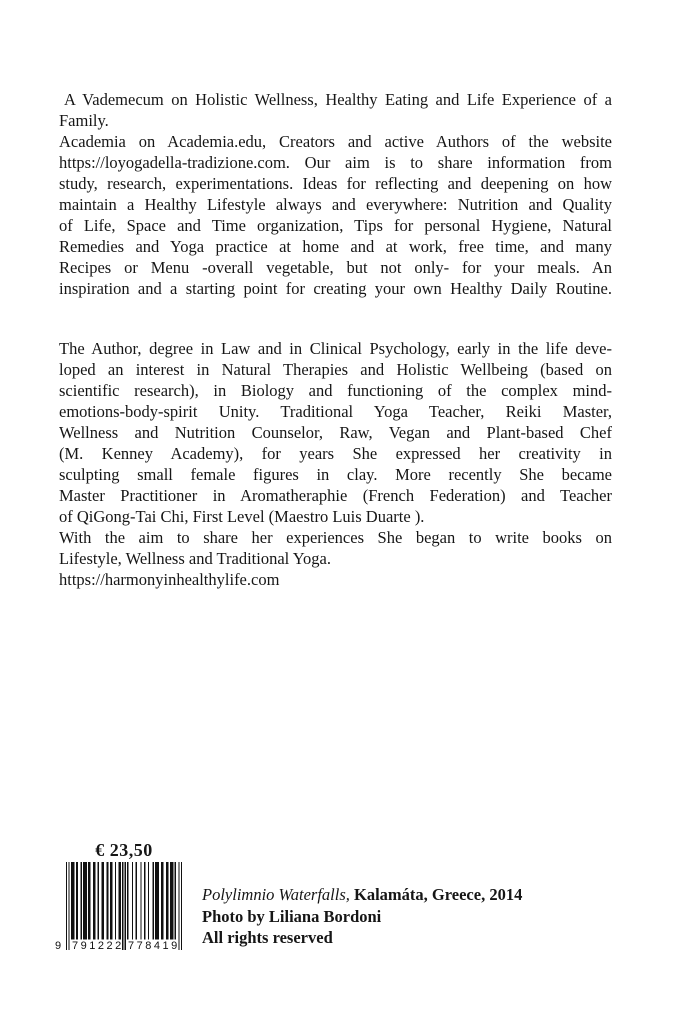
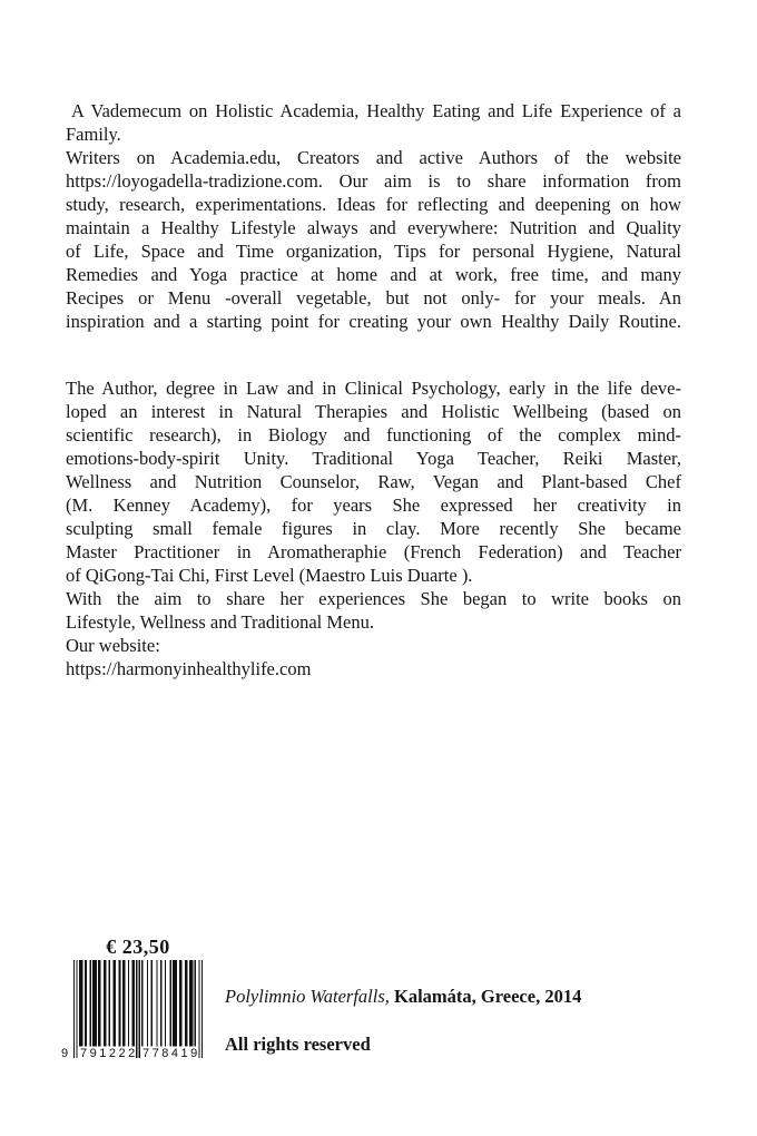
- A Vademecum on Holistic Wellness, Healthy Eating and Life Experience of a
+ A Vademecum on Holistic Academia, Healthy Eating and Life Experience of a
  Family.
- Academia on Academia.edu, Creators and active Authors of the website
+ Writers on Academia.edu, Creators and active Authors of the website
  https://loyogadella-tradizione.com. Our aim is to share information from
  study, research, experimentations. Ideas for reflecting and deepening on how
  maintain a Healthy Lifestyle always and everywhere: Nutrition and Quality
  of Life, Space and Time organization, Tips for personal Hygiene, Natural
  Remedies and Yoga practice at home and at work, free time, and many
  Recipes or Menu -overall vegetable, but not only- for your meals. An
  inspiration and a starting point for creating your own Healthy Daily Routine.
  The Author, degree in Law and in Clinical Psychology, early in the life deve-
  loped an interest in Natural Therapies and Holistic Wellbeing (based on
  scientific research), in Biology and functioning of the complex mind-
  emotions-body-spirit Unity. Traditional Yoga Teacher, Reiki Master,
  Wellness and Nutrition Counselor, Raw, Vegan and Plant-based Chef
  (M. Kenney Academy), for years She expressed her creativity in
  sculpting small female figures in clay. More recently She became
  Master Practitioner in Aromatheraphie (French Federation) and Teacher
  of QiGong-Tai Chi, First Level (Maestro Luis Duarte ).
  With the aim to share her experiences She began to write books on
- Lifestyle, Wellness and Traditional Yoga.
+ Lifestyle, Wellness and Traditional Menu.
+ Our website:
  https://harmonyinhealthylife.com
  € 23,50
  9
  791222
  778419
  Polylimnio Waterfalls, Kalamáta, Greece, 2014
- Photo by Liliana Bordoni
  All rights reserved
